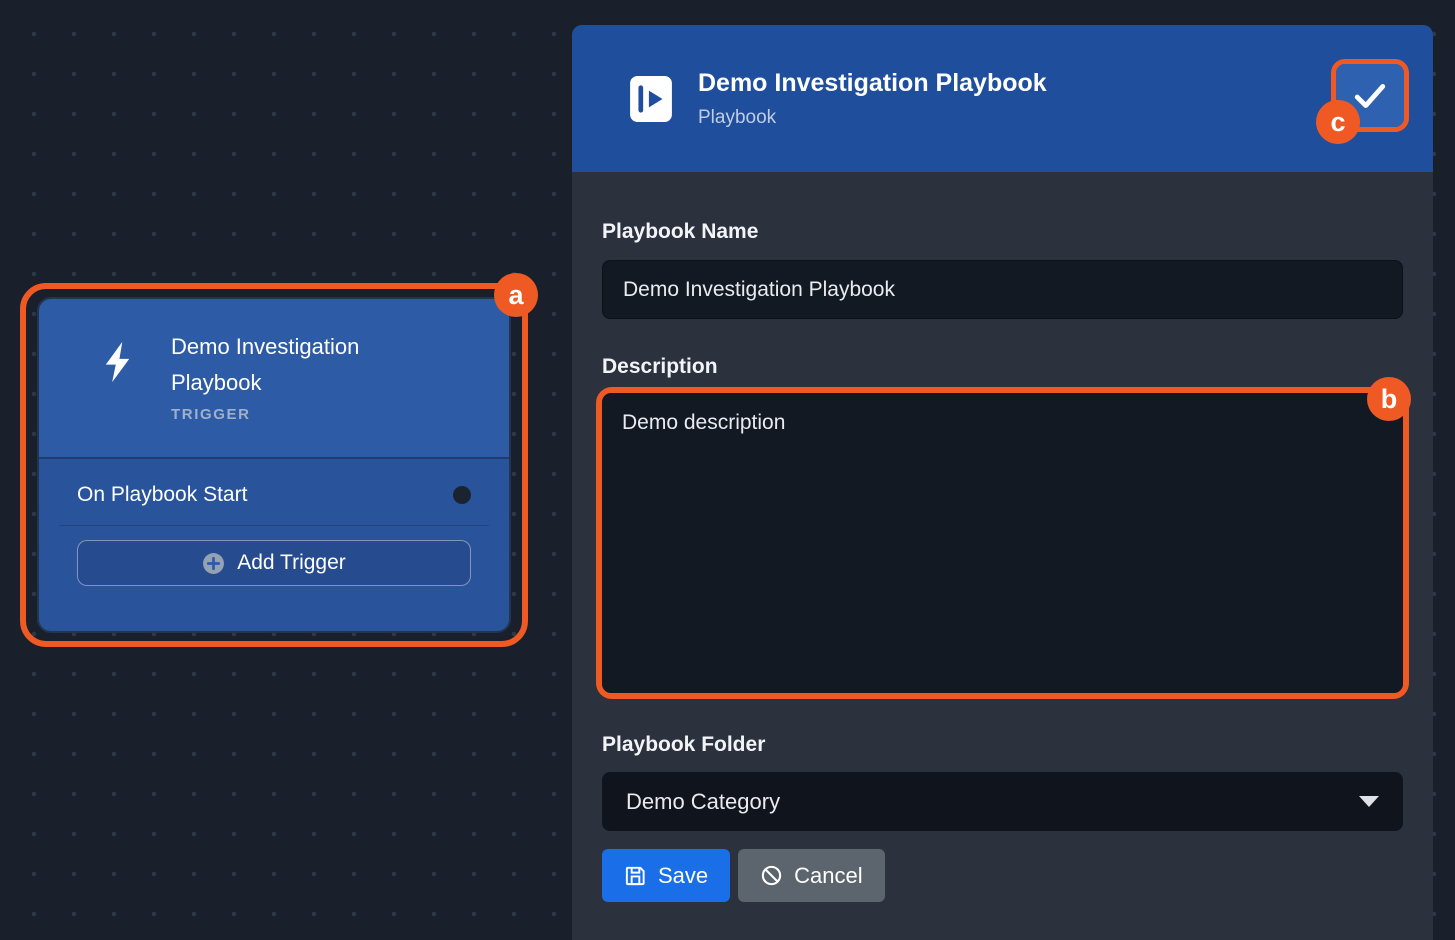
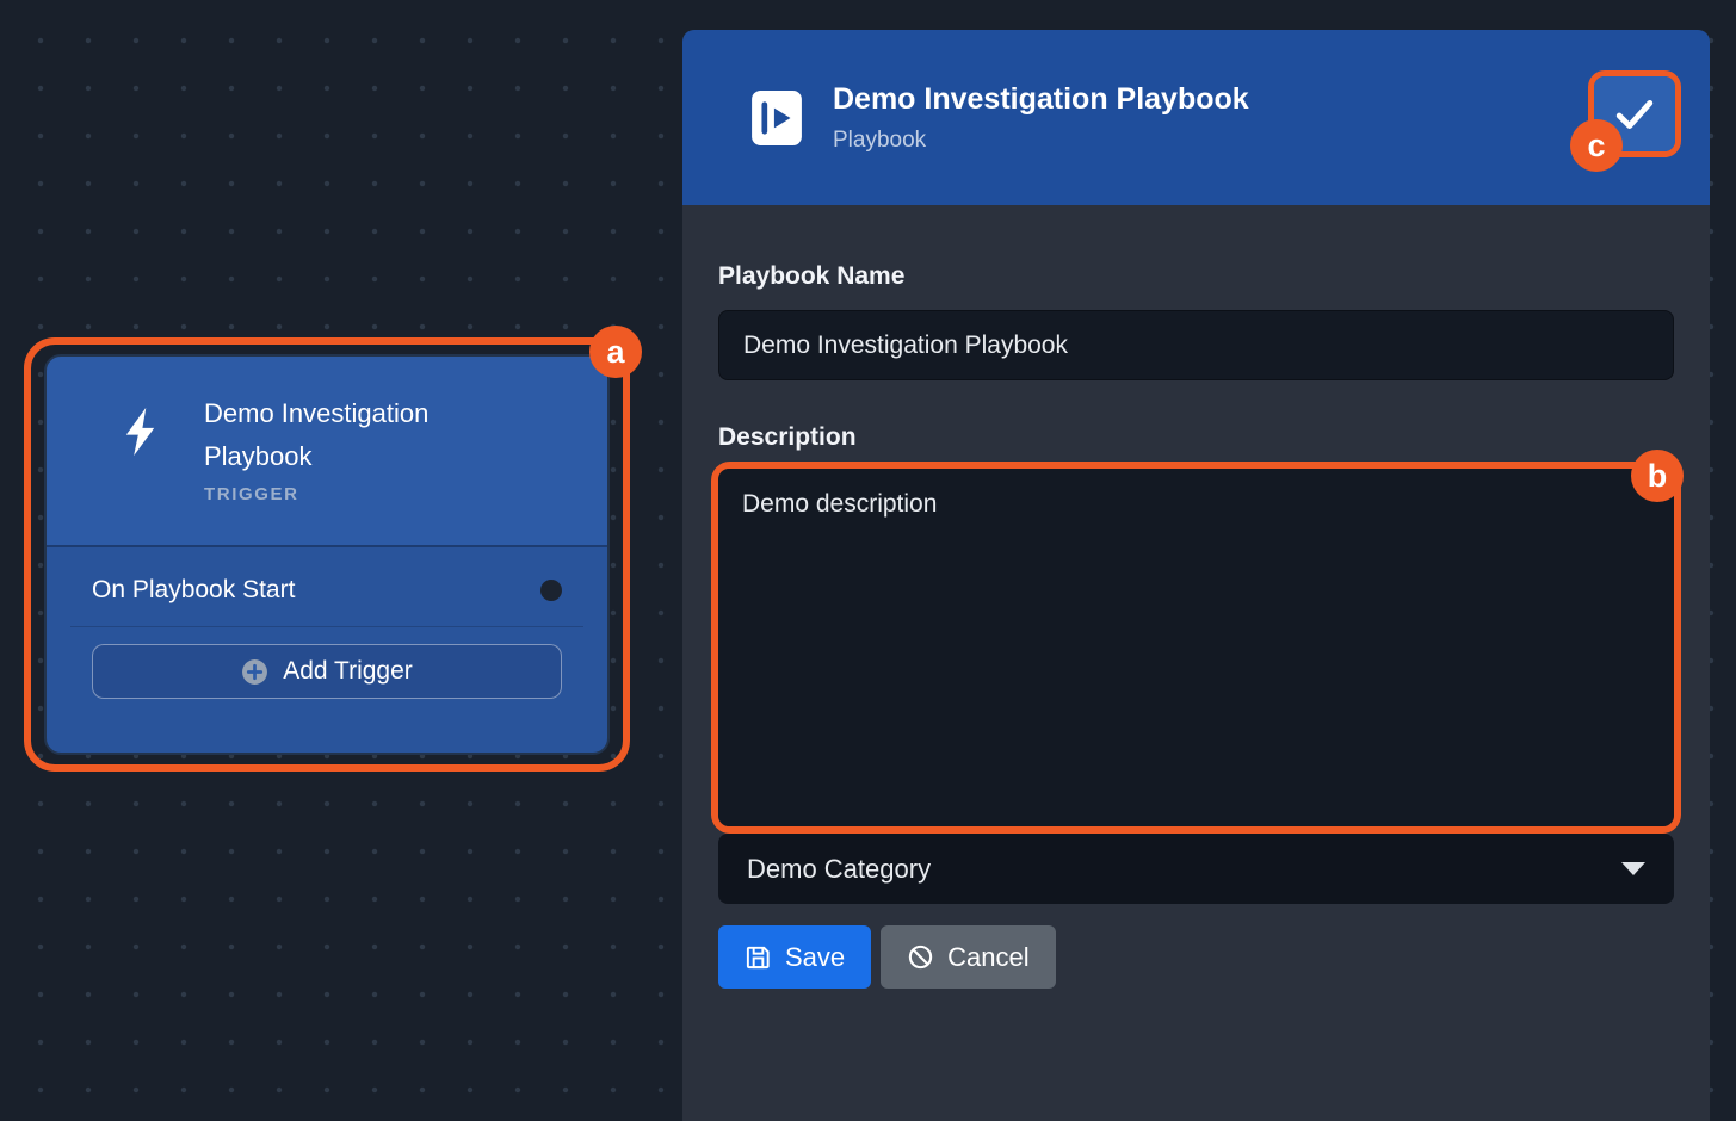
  Demo Investigation Playbook
  TRIGGER
  On Playbook Start
  Add Trigger
  a
  Demo Investigation Playbook
  Playbook
  c
  Playbook Name
  Demo Investigation Playbook
  Description
  Demo description
  b
- Playbook Folder
  Demo Category
  Save
  Cancel
